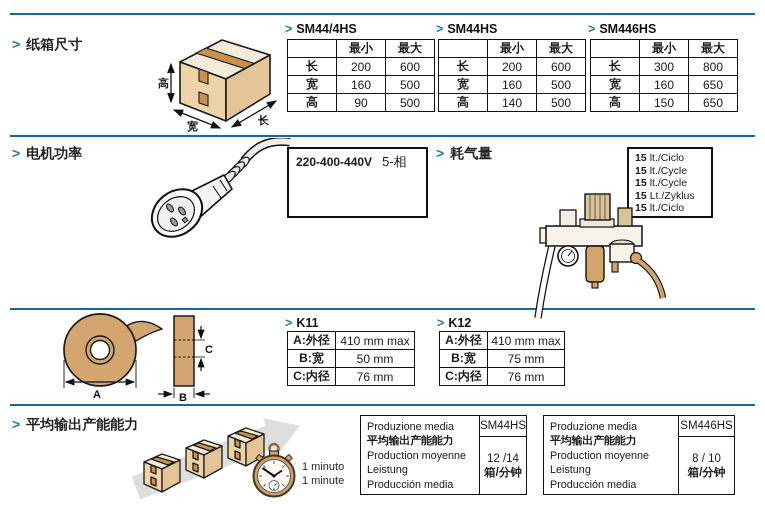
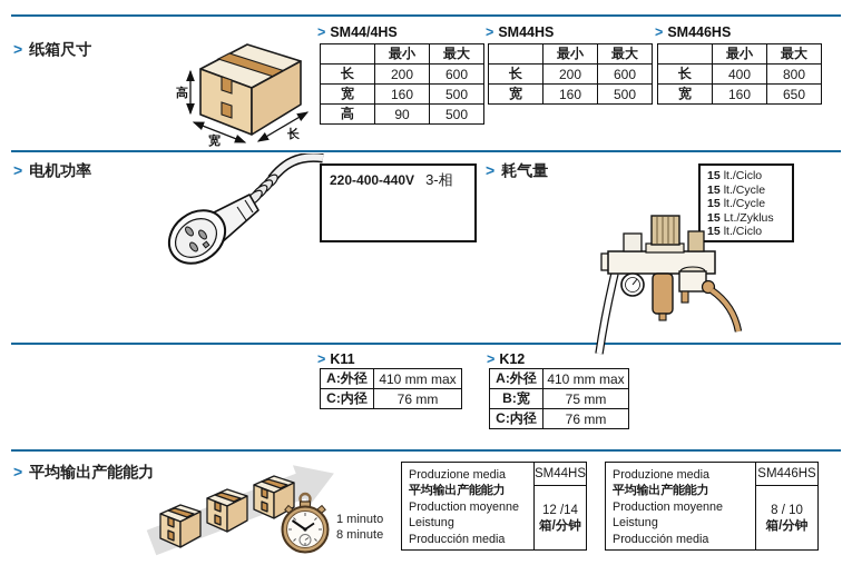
  > 纸箱尺寸
  高
  宽
  长
  > SM44/4HS
  	最小	最大
  长	200	600
  宽	160	500
  高	90	500
  > SM44HS
  	最小	最大
  长	200	600
  宽	160	500
- 高	140	500
  > SM446HS
  	最小	最大
- 长	300	800
+ 长	400	800
  宽	160	650
- 高	150	650
  > 电机功率
- 220-400-440V 5-相
+ 220-400-440V 3-相
  > 耗气量
  15 lt./Ciclo
  15 lt./Cycle
  15 lt./Cycle
  15 Lt./Zyklus
  15 lt./Ciclo
- A
- C
- B
  > K11
  A:外径	410 mm max
- B:宽	50 mm
  C:内径	76 mm
  > K12
  A:外径	410 mm max
  B:宽	75 mm
  C:内径	76 mm
  > 平均输出产能能力
  1 minuto
- 1 minute
+ 8 minute
  Produzione media
  平均输出产能能力
  Production moyenne
  Leistung
  Producción media
  SM44HS
  12 /14
  箱/分钟
  Produzione media
  平均输出产能能力
  Production moyenne
  Leistung
  Producción media
  SM446HS
  8 / 10
  箱/分钟
